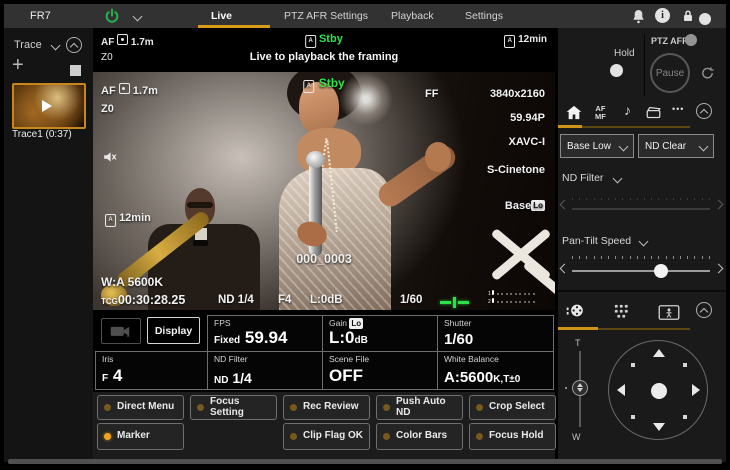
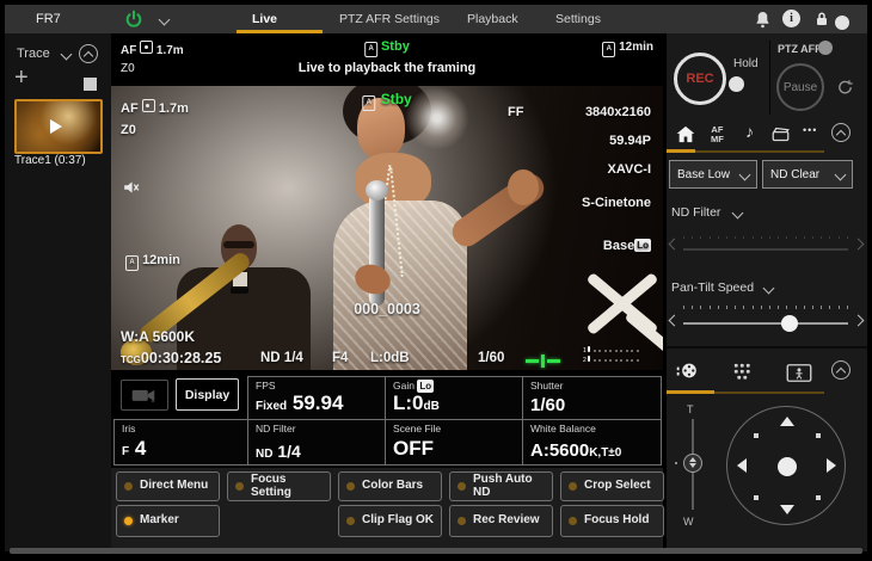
  FR7
  Live
  PTZ AFR Settings
  Playback
  Settings
  i
  Trace
  +
  Trace1 (0:37)
  AF 1.7m
  Z0
  Stby
  Live to playback the framing
  12min
  AF 1.7m
  Z0
  Stby
  FF
  3840x2160
  59.94P
  XAVC-I
  S-Cinetone
  Base Lo
  12min
  000_0003
  W:A 5600K
  TCG00:30:28.25
  ND 1/4
  F4
  L:0dB
  1/60
  Display
  FPS
  Fixed 59.94
  Gain Lo
  L:0dB
  Shutter
  1/60
  Iris
  F 4
  ND Filter
  ND 1/4
  Scene File
  OFF
  White Balance
  A:5600K,T±0
  Direct Menu
  Focus Setting
- Rec Review
+ Color Bars
  Push Auto ND
  Crop Select
  Marker
  Clip Flag OK
- Color Bars
+ Rec Review
  Focus Hold
+ REC
  Hold
  PTZ AF
  Pause
  AF
  MF
  ♪
  •••
  Base Low
  ND Clear
  ND Filter
  Pan-Tilt Speed
  T
  W
